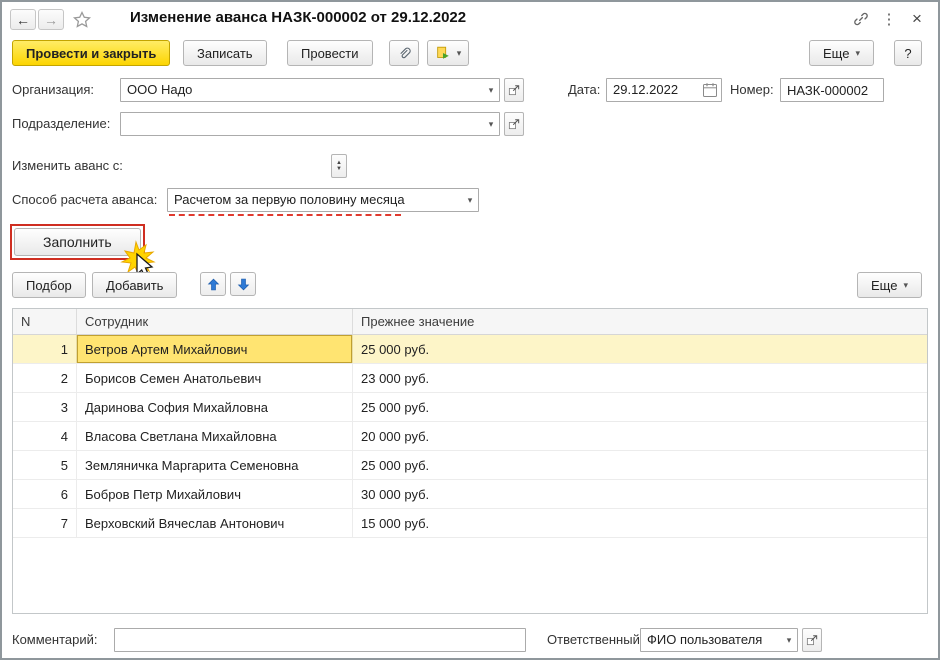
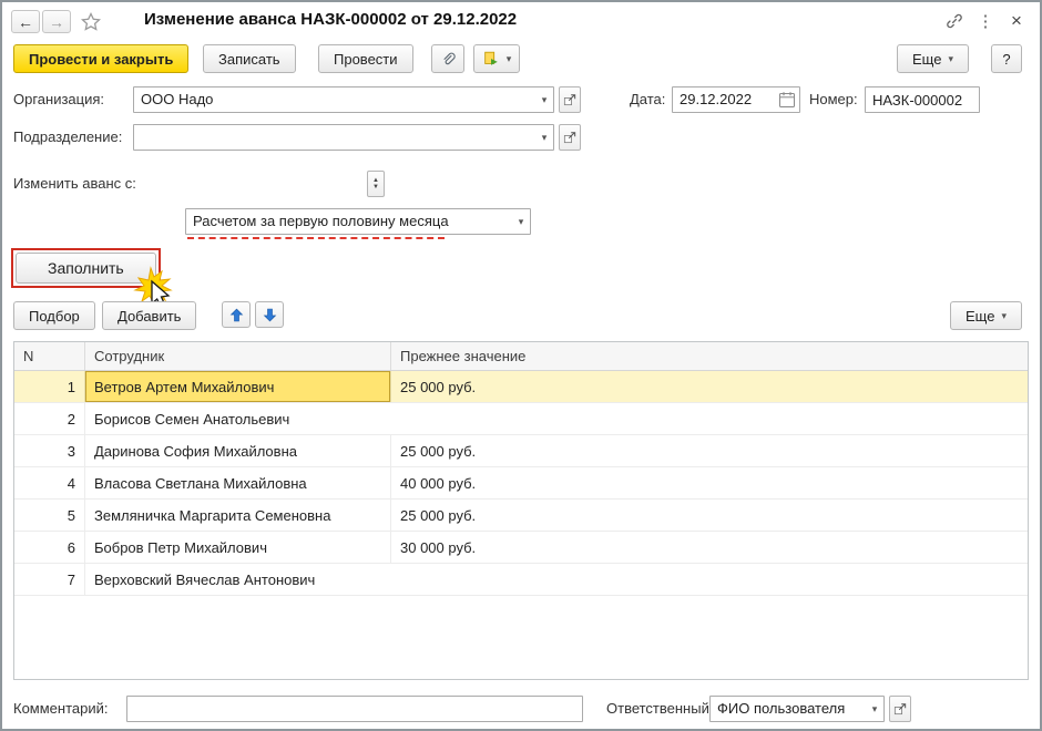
  ←
  →
  Изменение аванса НАЗК-000002 от 29.12.2022
  ⋮
  ×
  Провести и закрыть
  Записать
  Провести
  ▾
  Еще
  ▾
  ?
  Организация:
  ООО Надо
  ▾
  Дата:
  29.12.2022
  Номер:
  НАЗК-000002
  Подразделение:
  ▾
  Изменить аванс с:
- Способ расчета аванса:
  Расчетом за первую половину месяца
  ▾
  Заполнить
  Подбор
  Добавить
  Еще
  ▾
  N
  Сотрудник
  Прежнее значение
  1
  Ветров Артем Михайлович
  25 000 руб.
  2
  Борисов Семен Анатольевич
- 23 000 руб.
  3
  Даринова София Михайловна
  25 000 руб.
  4
  Власова Светлана Михайловна
- 20 000 руб.
+ 40 000 руб.
  5
  Земляничка Маргарита Семеновна
  25 000 руб.
  6
  Бобров Петр Михайлович
  30 000 руб.
  7
  Верховский Вячеслав Антонович
- 15 000 руб.
  Комментарий:
  Ответственный
  ФИО пользователя
  ▾
